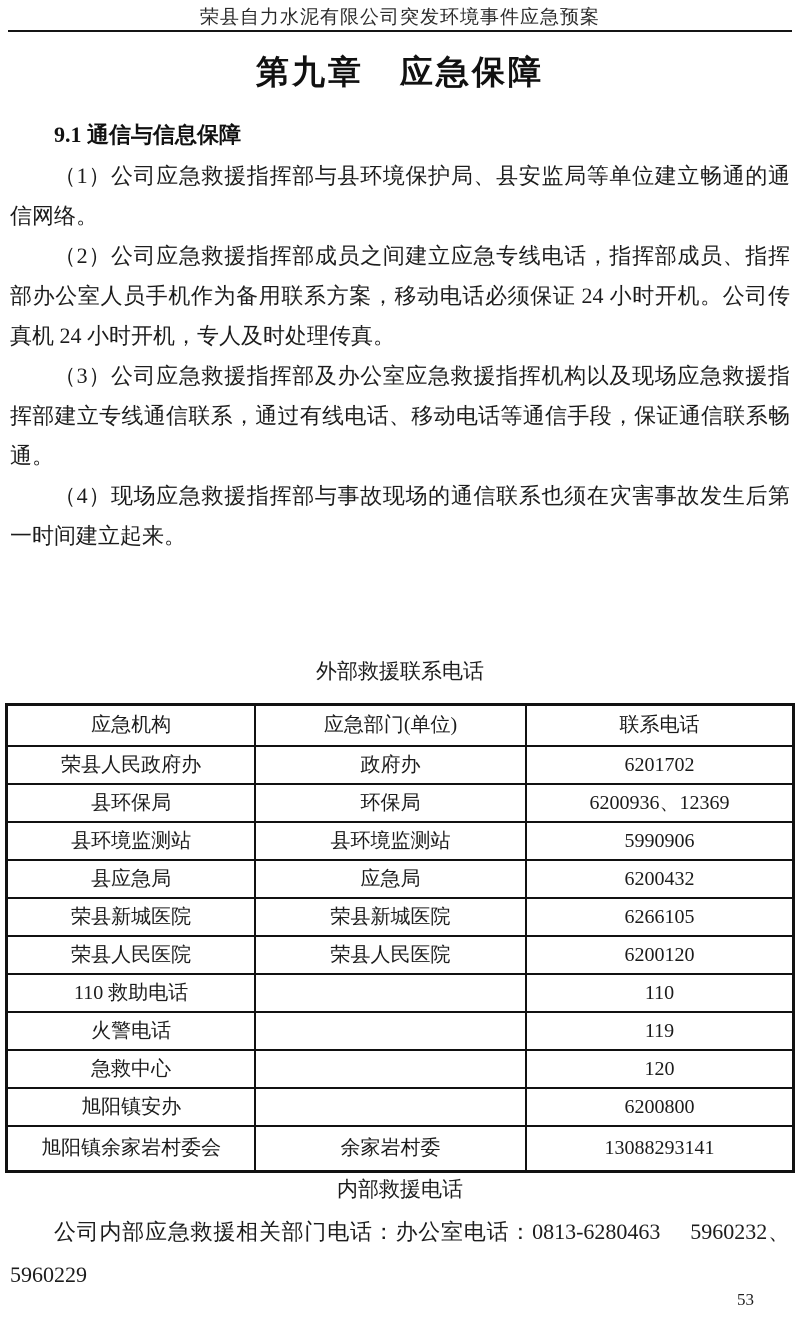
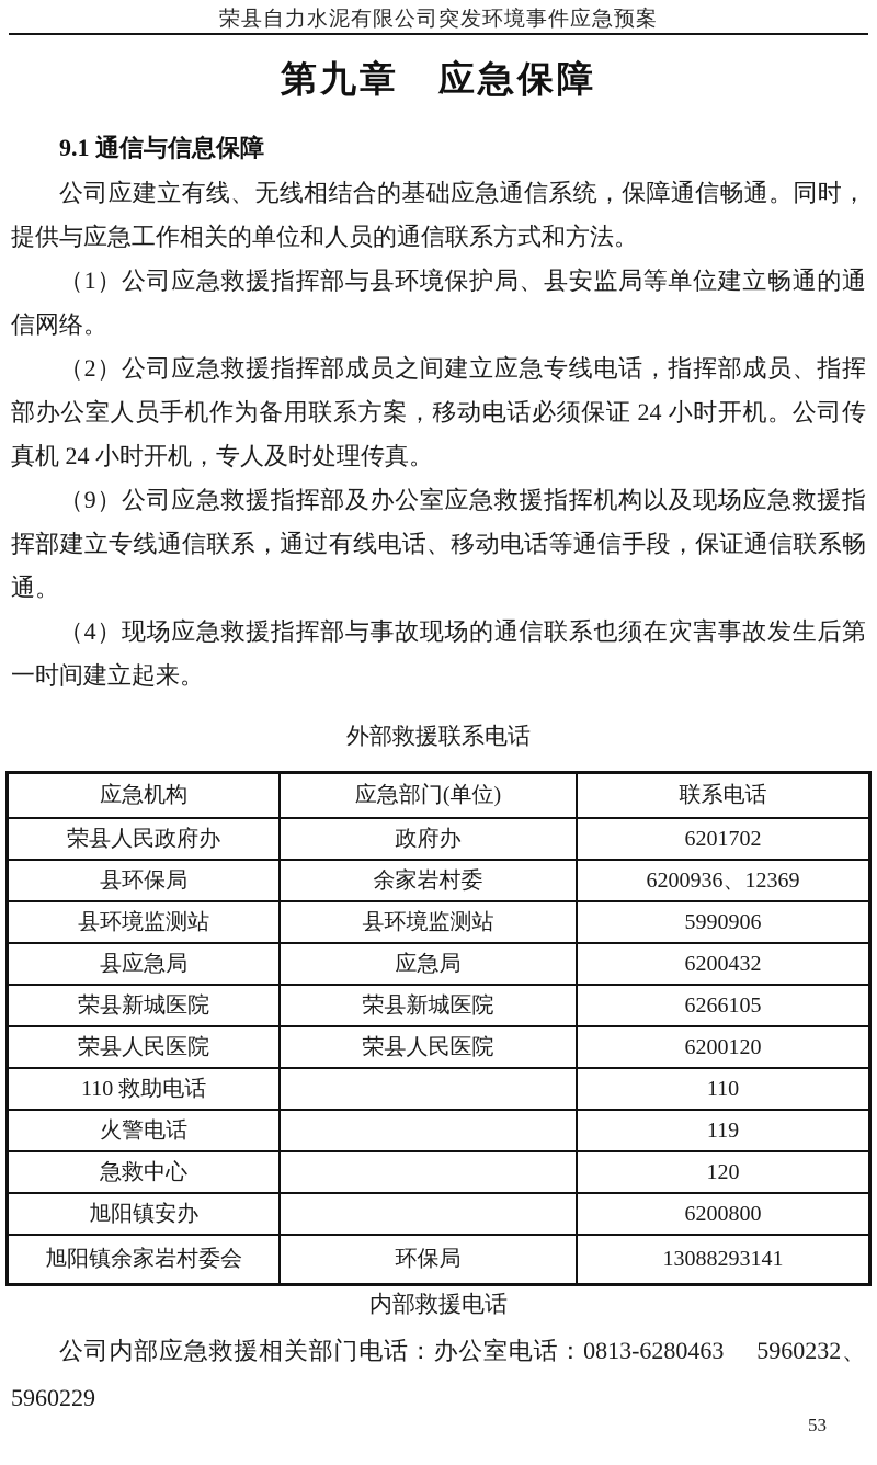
  荣县自力水泥有限公司突发环境事件应急预案
  第九章 应急保障
  9.1 通信与信息保障
+ 公司应建立有线、无线相结合的基础应急通信系统，保障通信畅通。同时，提供与应急工作相关的单位和人员的通信联系方式和方法。
  （1）公司应急救援指挥部与县环境保护局、县安监局等单位建立畅通的通信网络。
  （2）公司应急救援指挥部成员之间建立应急专线电话，指挥部成员、指挥部办公室人员手机作为备用联系方案，移动电话必须保证 24 小时开机。公司传真机 24 小时开机，专人及时处理传真。
- （3）公司应急救援指挥部及办公室应急救援指挥机构以及现场应急救援指挥部建立专线通信联系，通过有线电话、移动电话等通信手段，保证通信联系畅通。
+ （9）公司应急救援指挥部及办公室应急救援指挥机构以及现场应急救援指挥部建立专线通信联系，通过有线电话、移动电话等通信手段，保证通信联系畅通。
  （4）现场应急救援指挥部与事故现场的通信联系也须在灾害事故发生后第一时间建立起来。
  外部救援联系电话
  应急机构	应急部门(单位)	联系电话
  荣县人民政府办	政府办	6201702
- 县环保局	环保局	6200936、12369
+ 县环保局	余家岩村委	6200936、12369
  县环境监测站	县环境监测站	5990906
  县应急局	应急局	6200432
  荣县新城医院	荣县新城医院	6266105
  荣县人民医院	荣县人民医院	6200120
  110 救助电话		110
  火警电话		119
  急救中心		120
  旭阳镇安办		6200800
- 旭阳镇余家岩村委会	余家岩村委	13088293141
+ 旭阳镇余家岩村委会	环保局	13088293141
  内部救援电话
  公司内部应急救援相关部门电话：办公室电话：0813-6280463 5960232、5960229
  53
